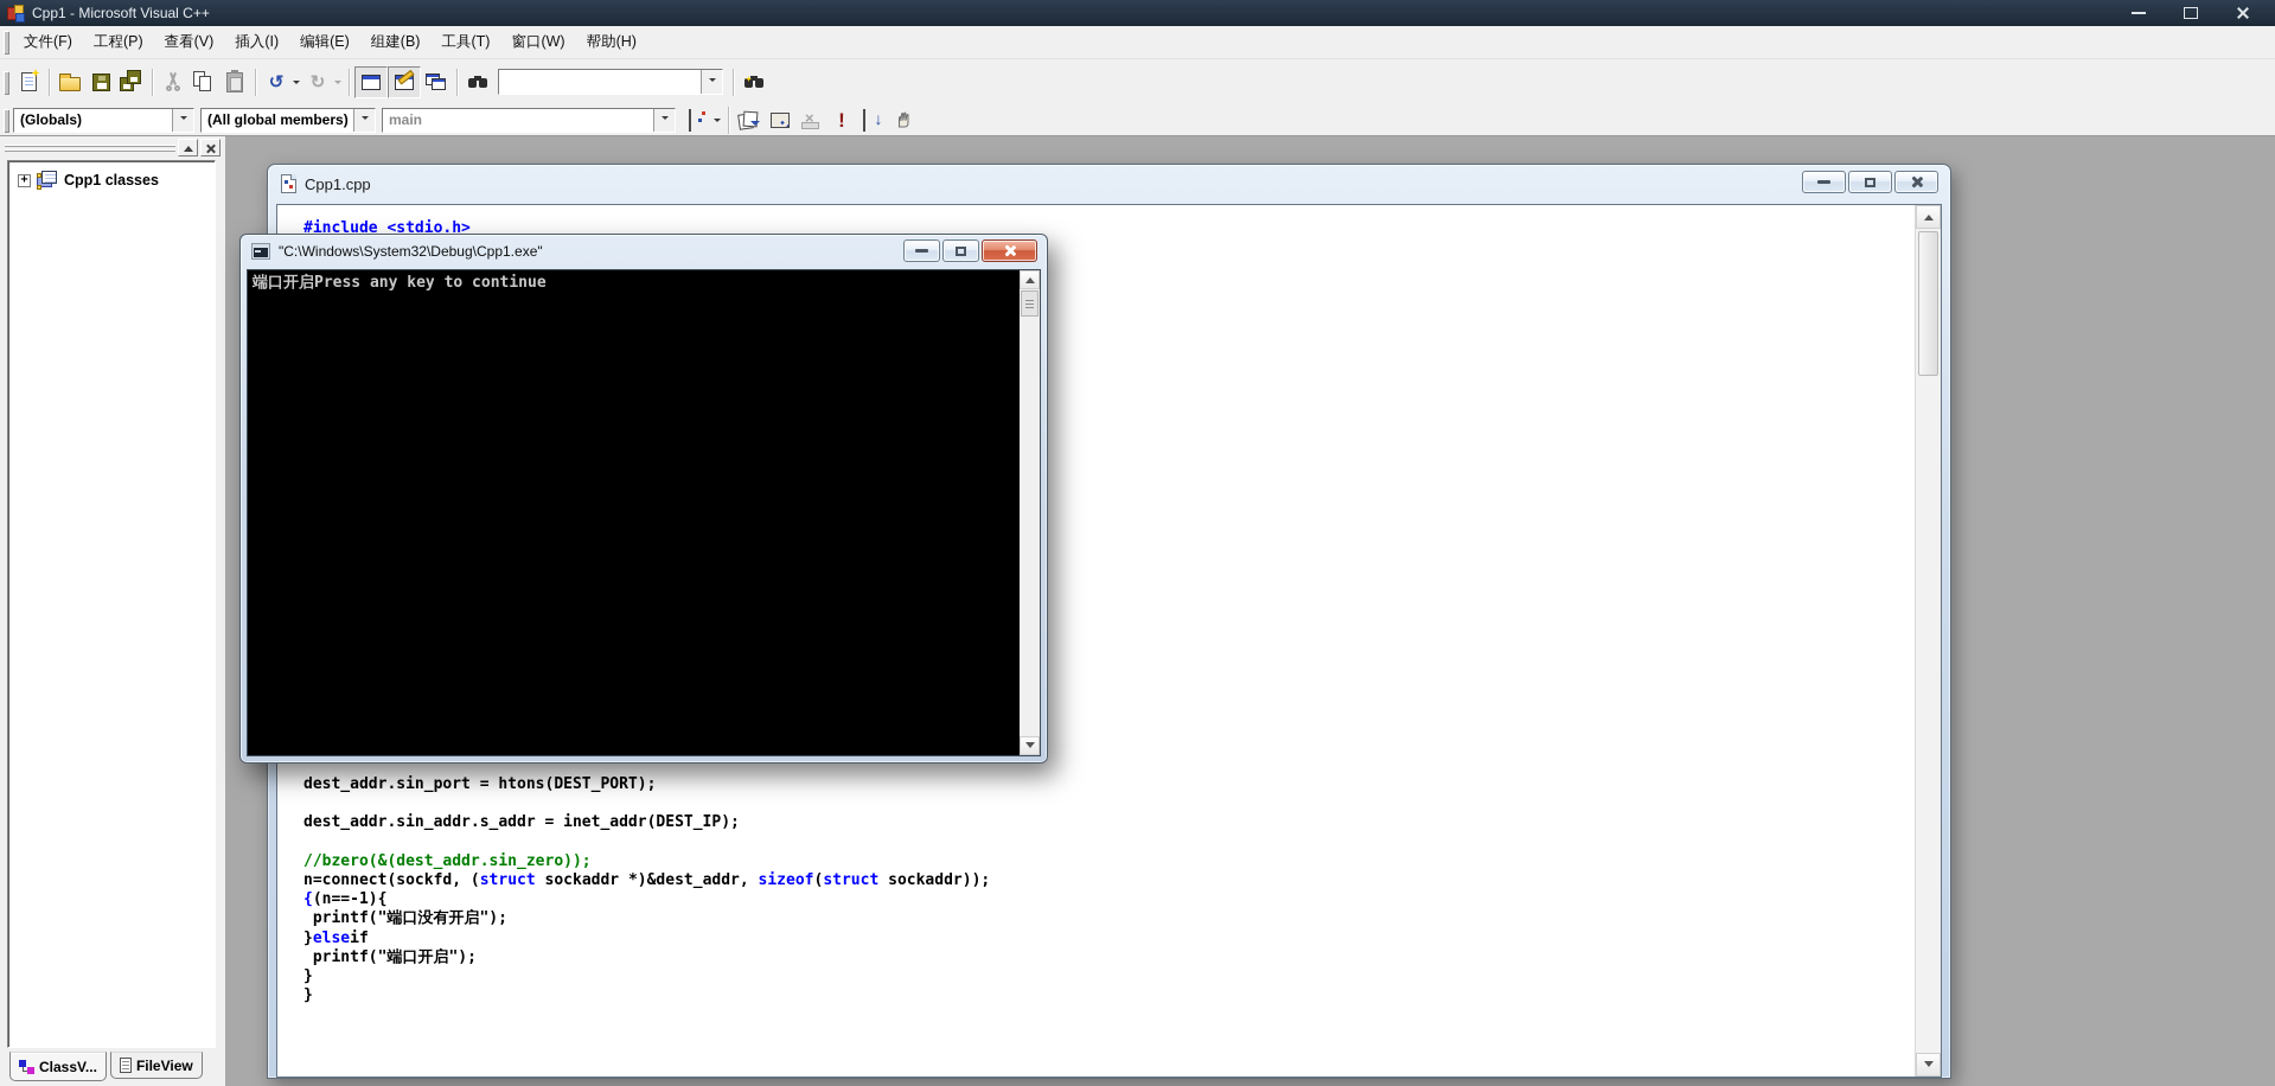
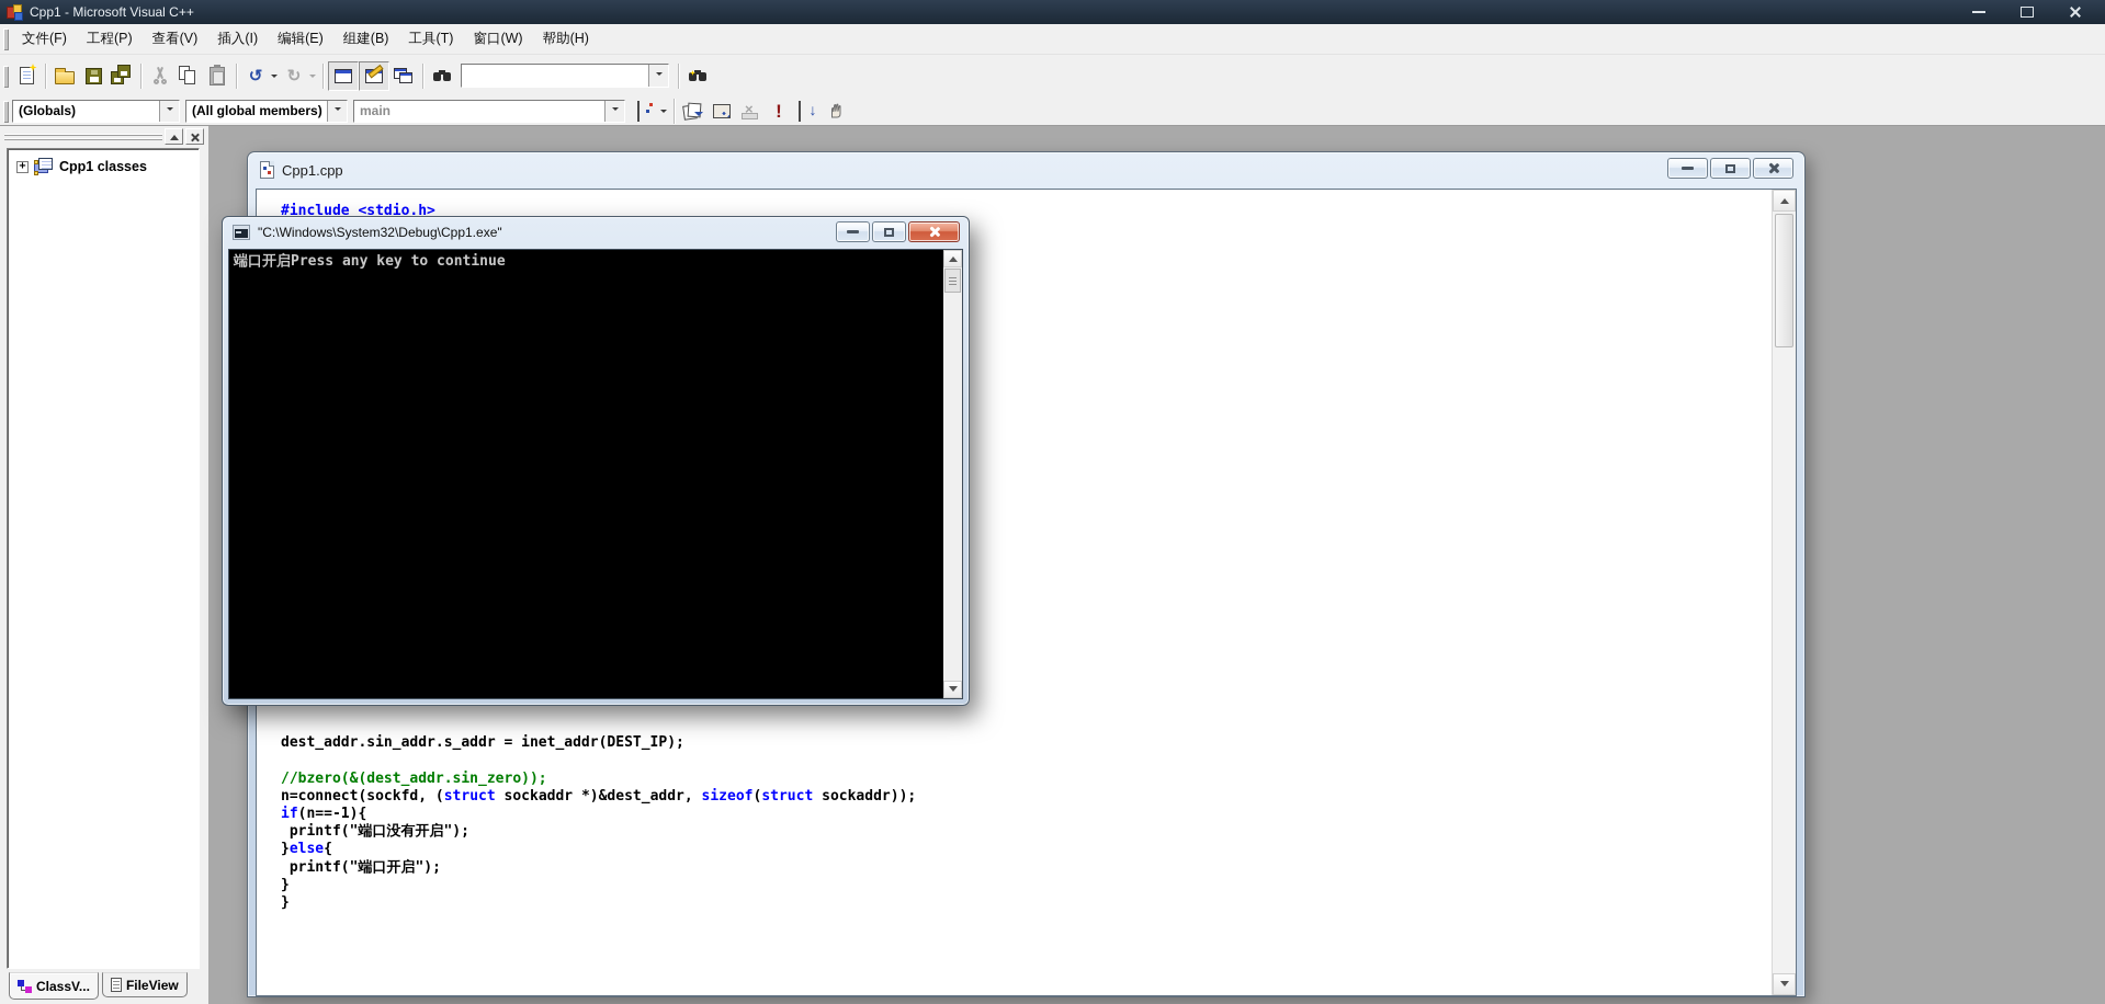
  Cpp1 - Microsoft Visual C++
  文件(F)
  工程(P)
  查看(V)
  插入(I)
  编辑(E)
  组建(B)
  工具(T)
  窗口(W)
  帮助(H)
  ↺
  ↻
  (Globals)
  (All global members)
  main
  ×
  !
  ↓
  +
  Cpp1 classes
  ClassV...
  FileView
  Cpp1.cpp
  #include <stdio.h>
- dest_addr.sin_port = htons(DEST_PORT);
  dest_addr.sin_addr.s_addr = inet_addr(DEST_IP);
  //bzero(&(dest_addr.sin_zero));
  n=connect(sockfd, (struct sockaddr *)&dest_addr, sizeof(struct sockaddr));
- {(n==-1){
+ if(n==-1){
  printf("端口没有开启");
- }elseif
+ }else{
  printf("端口开启");
  }
  }
  "C:\Windows\System32\Debug\Cpp1.exe"
  端口开启Press any key to continue
